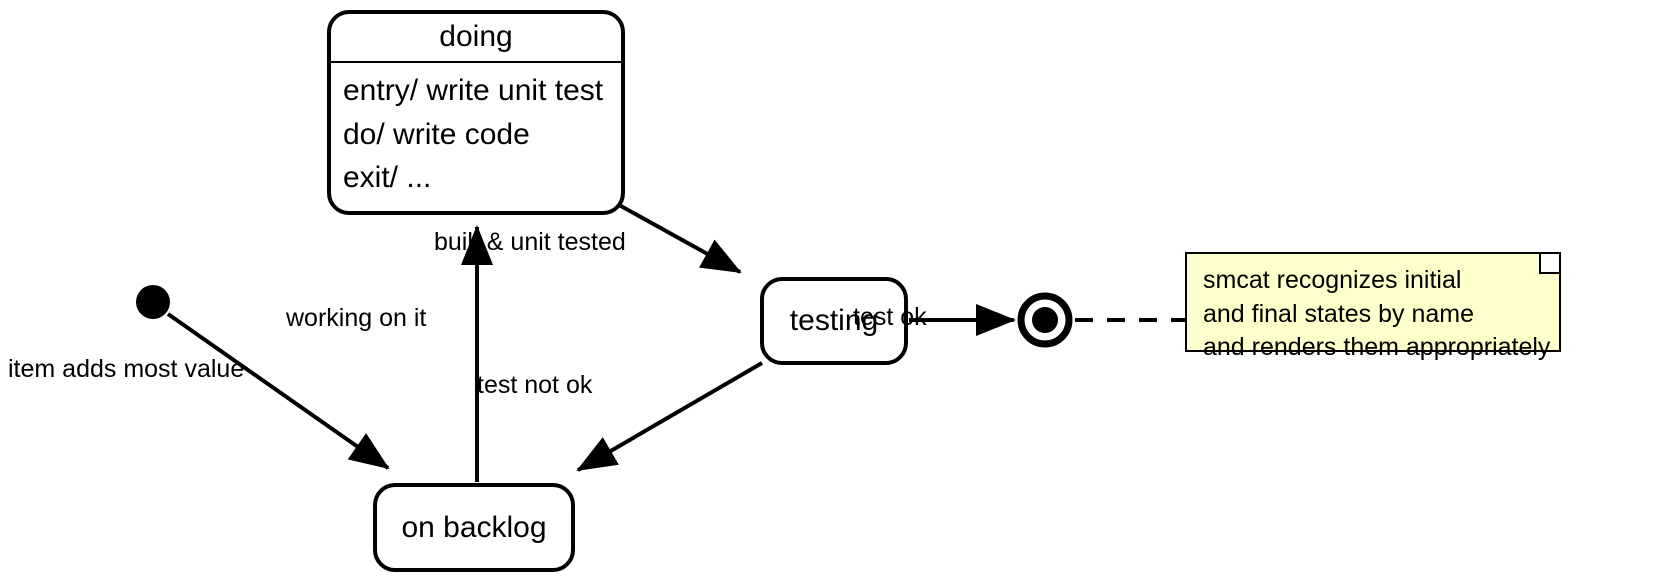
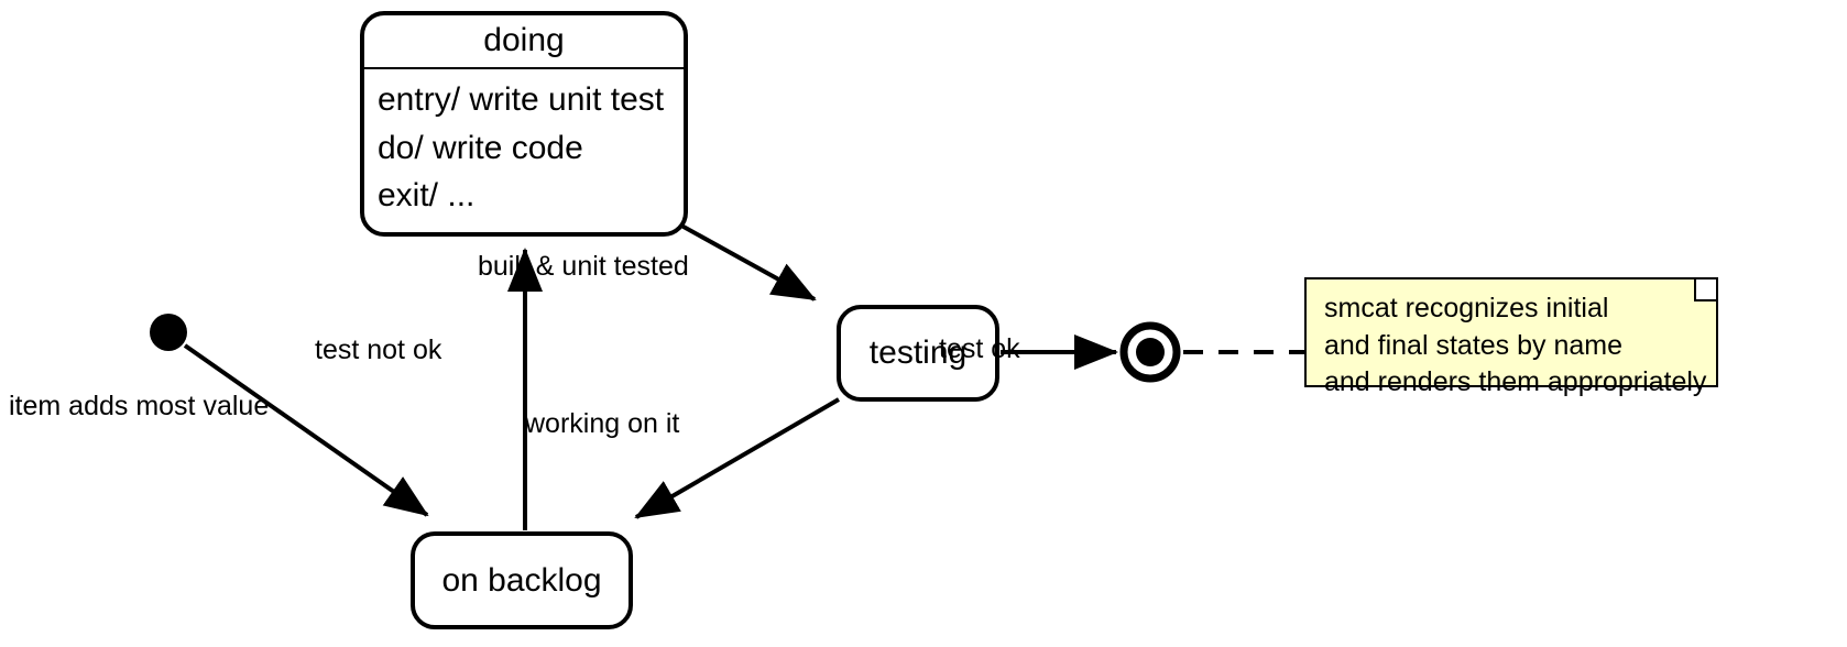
  doing
  entry/ write unit test
  do/ write code
  exit/ ...
  testing
  on backlog
  item adds most value
- working on it
+ test not ok
  built & unit tested
- test not ok
+ working on it
  test ok
  smcat recognizes initial
  and final states by name
  and renders them appropriately
